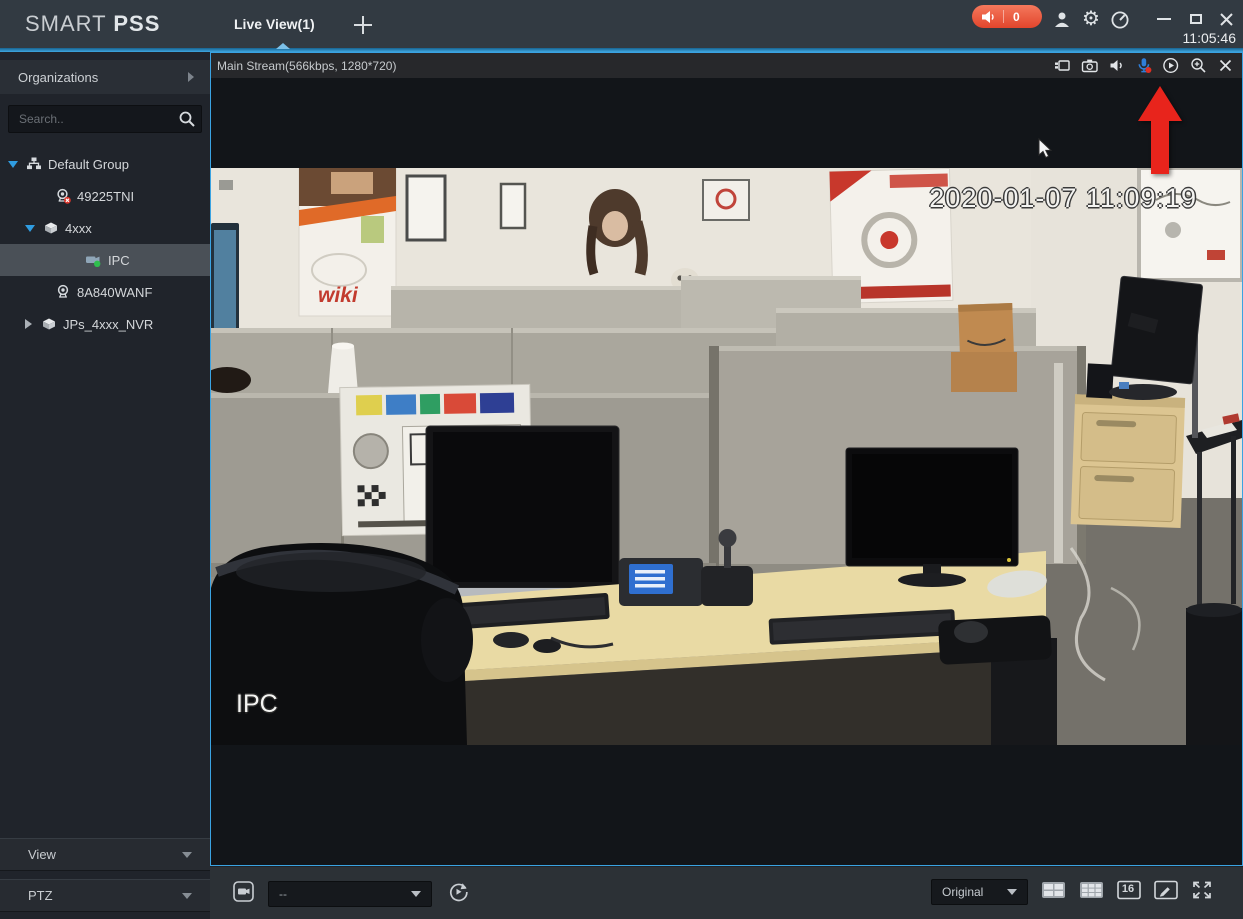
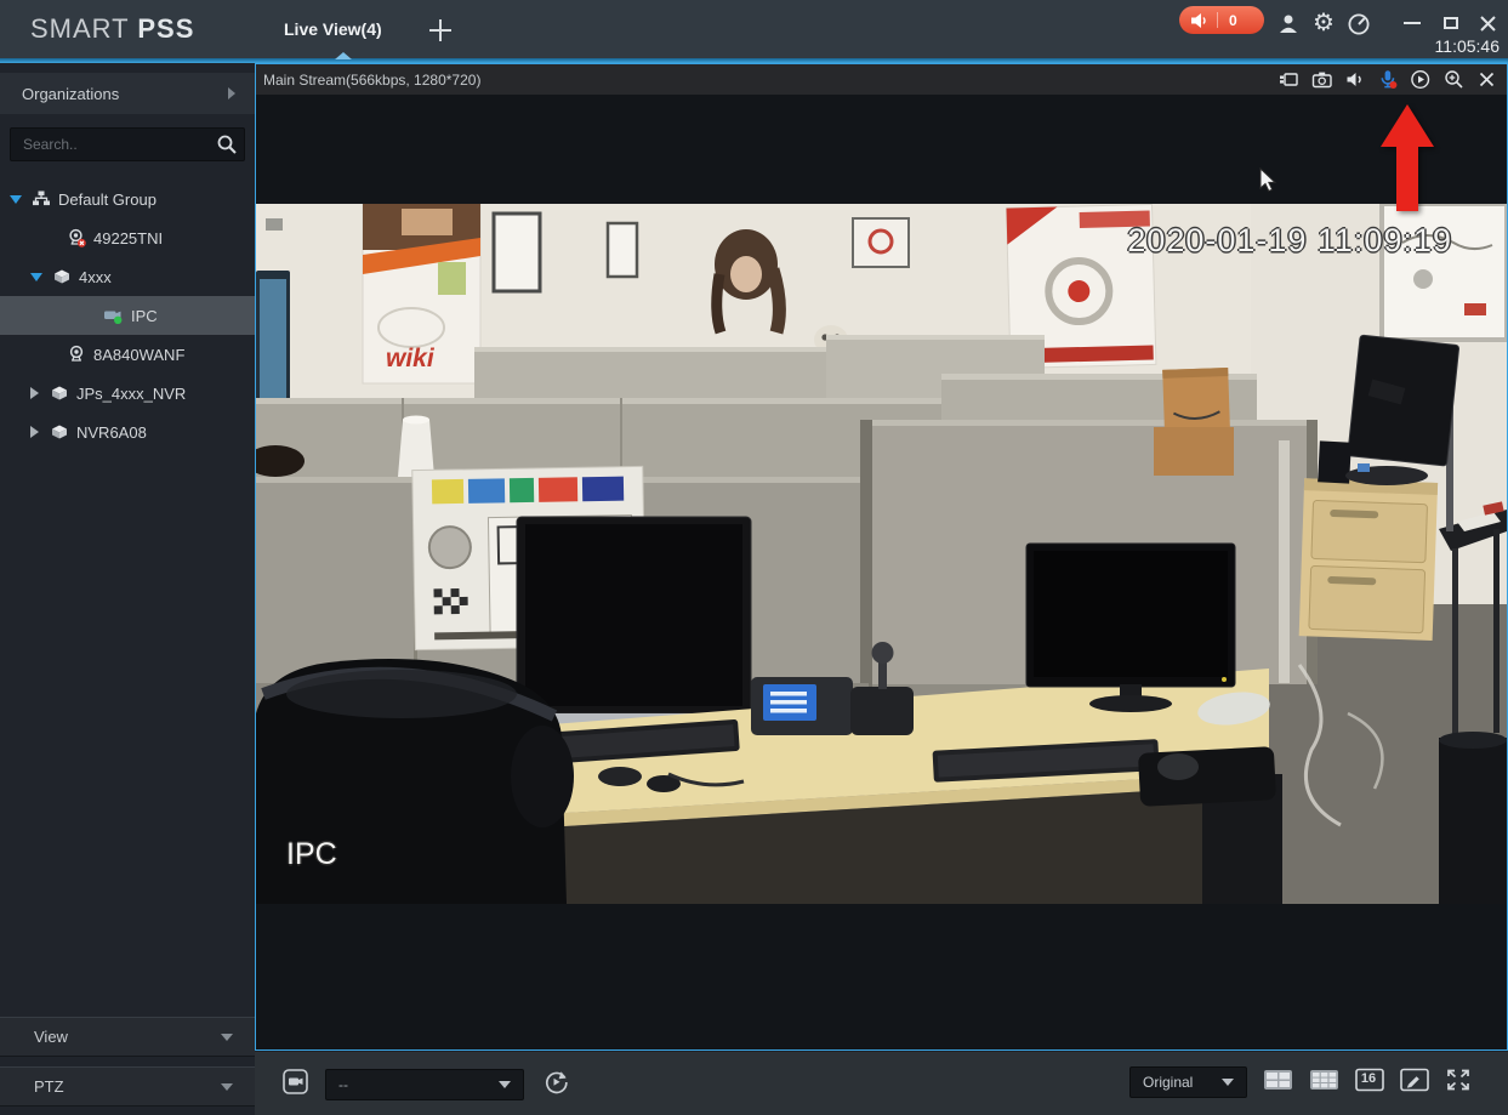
  SMART PSS
- Live View(1)
+ Live View(4)
  0
  ⚙
  11:05:46
  Organizations
  Search..
  Default Group
  49225TNI
  4xxx
  IPC
  8A840WANF
  JPs_4xxx_NVR
+ NVR6A08
  View
  PTZ
  Main Stream(566kbps, 1280*720)
  wiki
- 2020-01-07 11:09:19
+ 2020-01-19 11:09:19
  IPC
  --
  Original
  16
